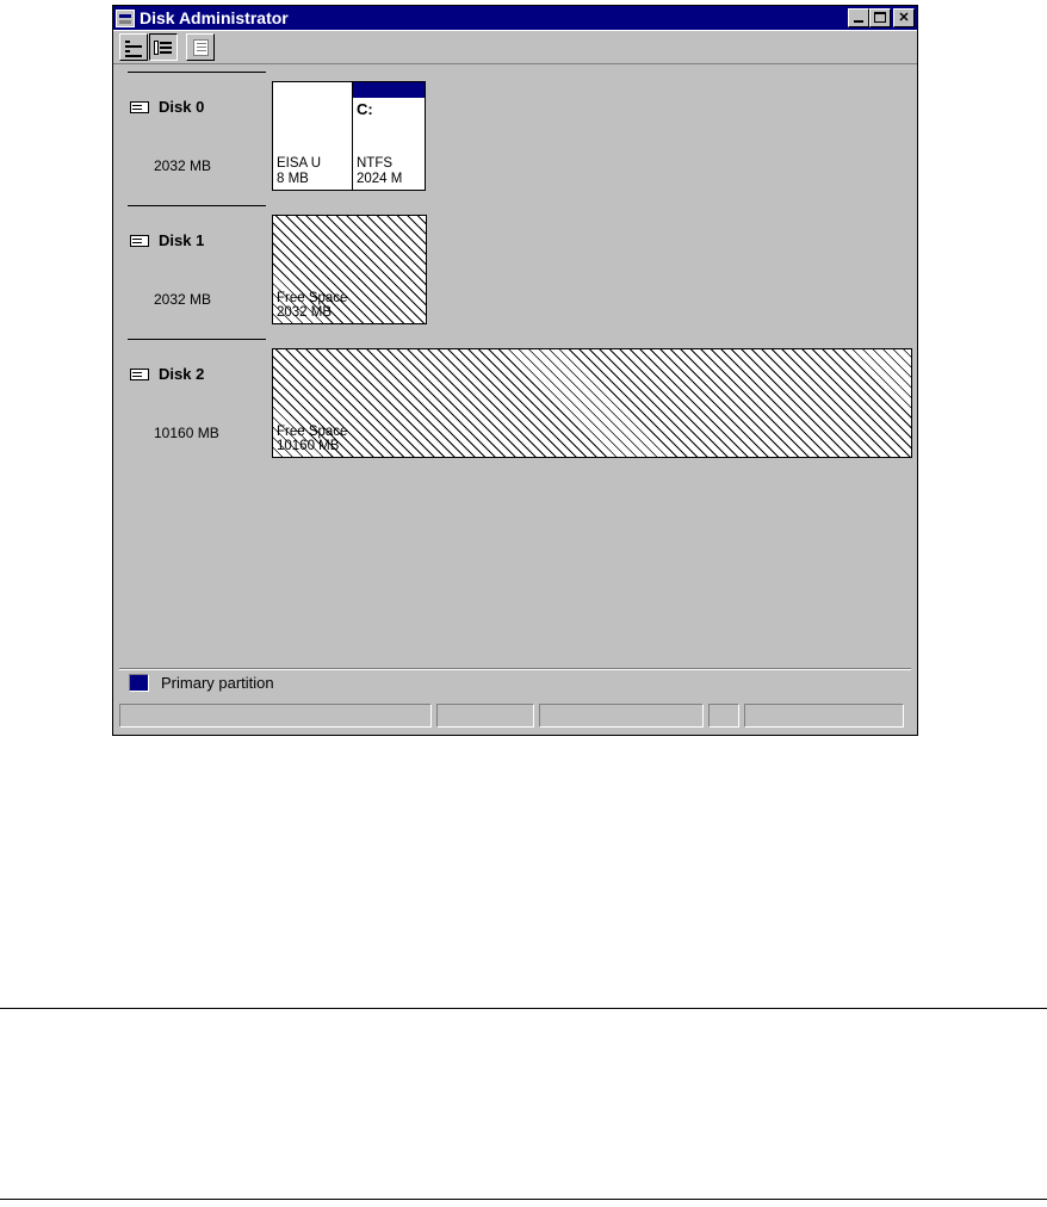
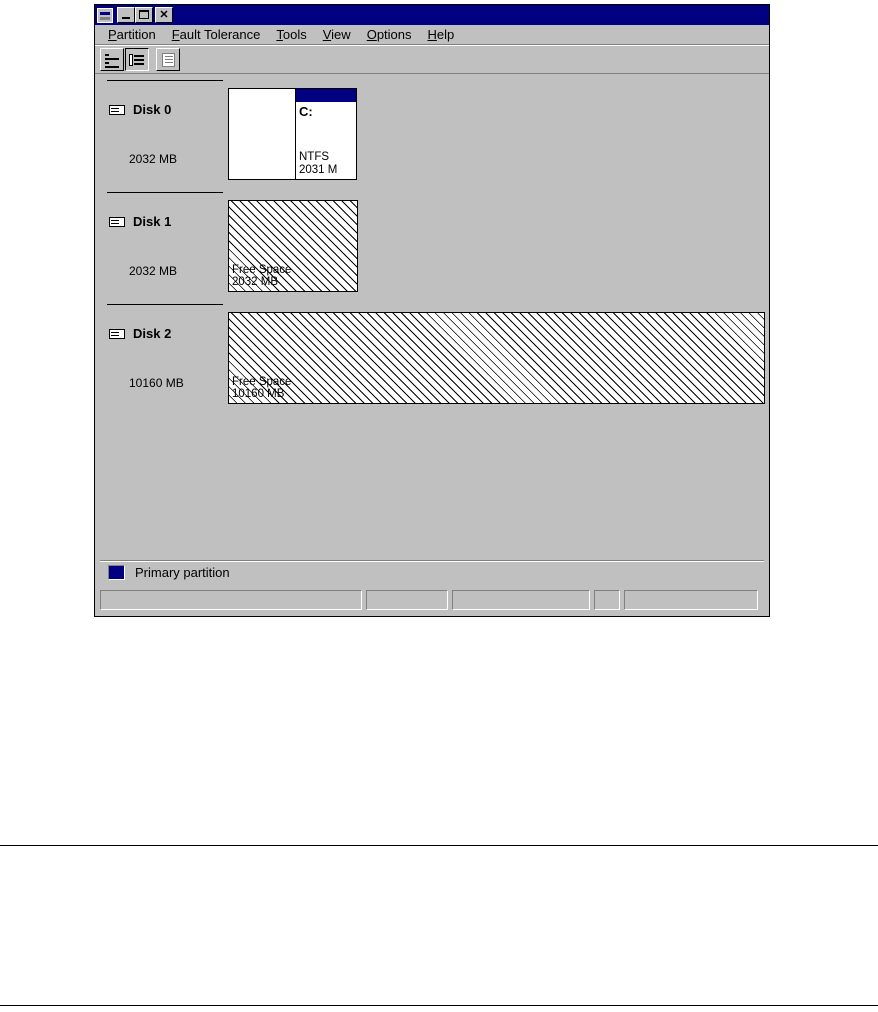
- Disk Administrator
  ✕
+ Partition
+ Fault Tolerance
+ Tools
+ View
+ Options
+ Help
  Disk 0
  2032 MB
- EISA U
- 8 MB
  C:
  NTFS
- 2024 M
+ 2031 M
  Disk 1
  2032 MB
  Free Space
  2032 MB
  Disk 2
  10160 MB
  Free Space
  10160 MB
  Primary partition
